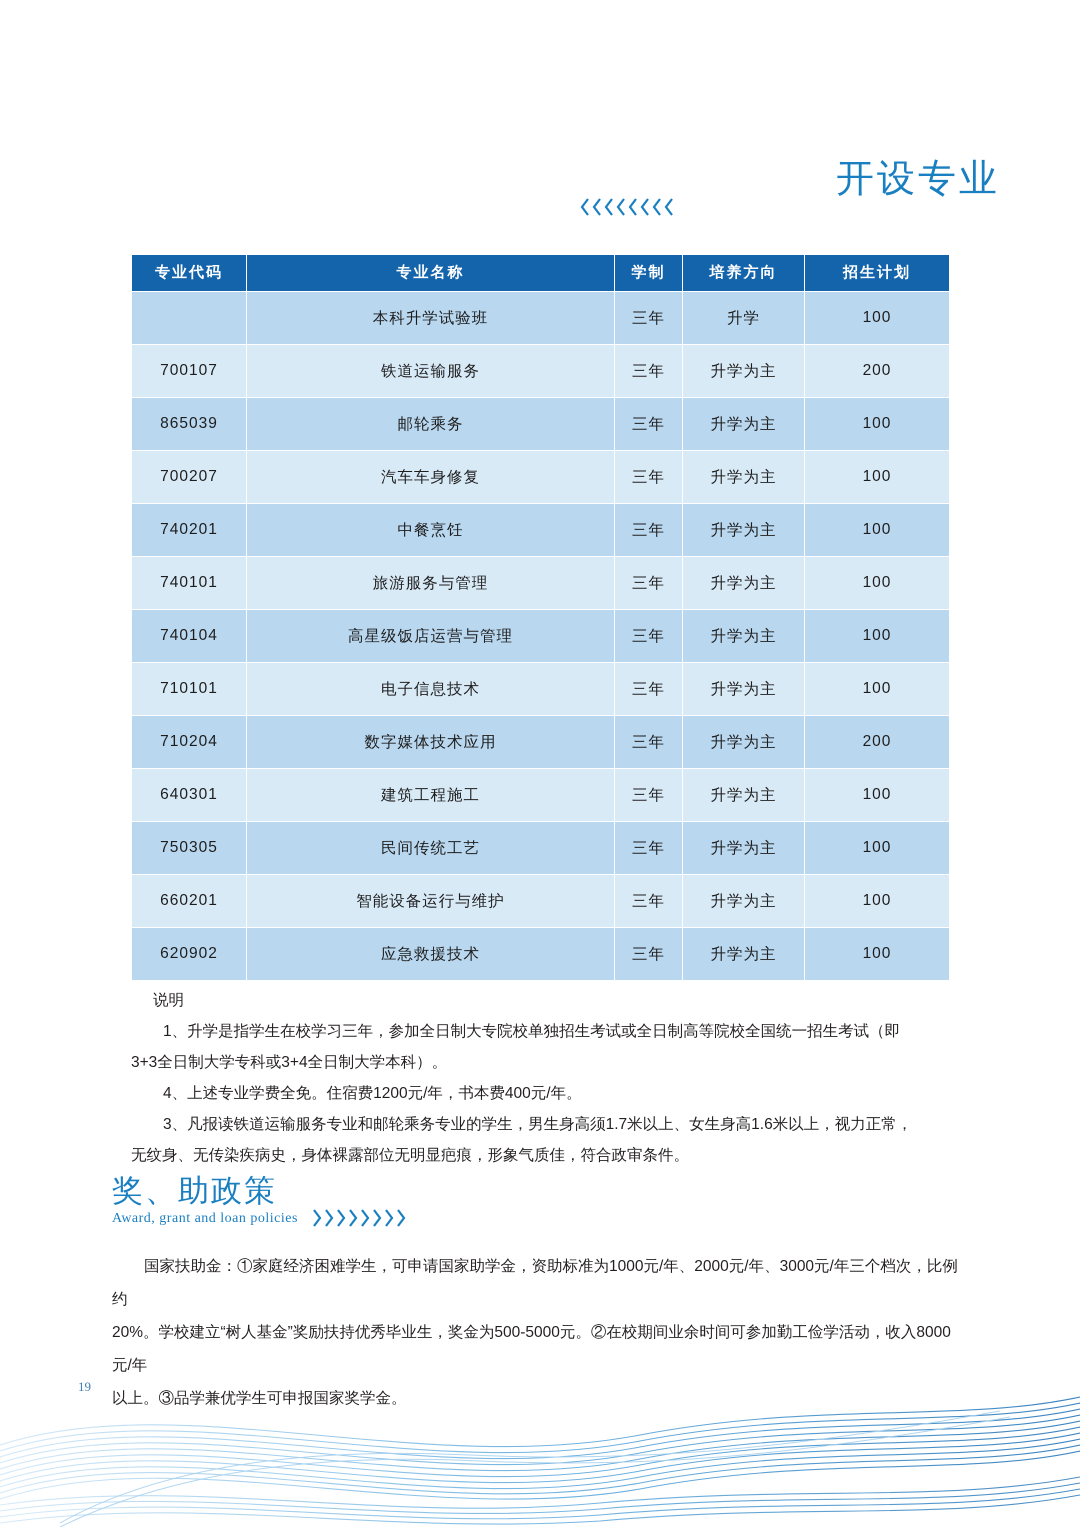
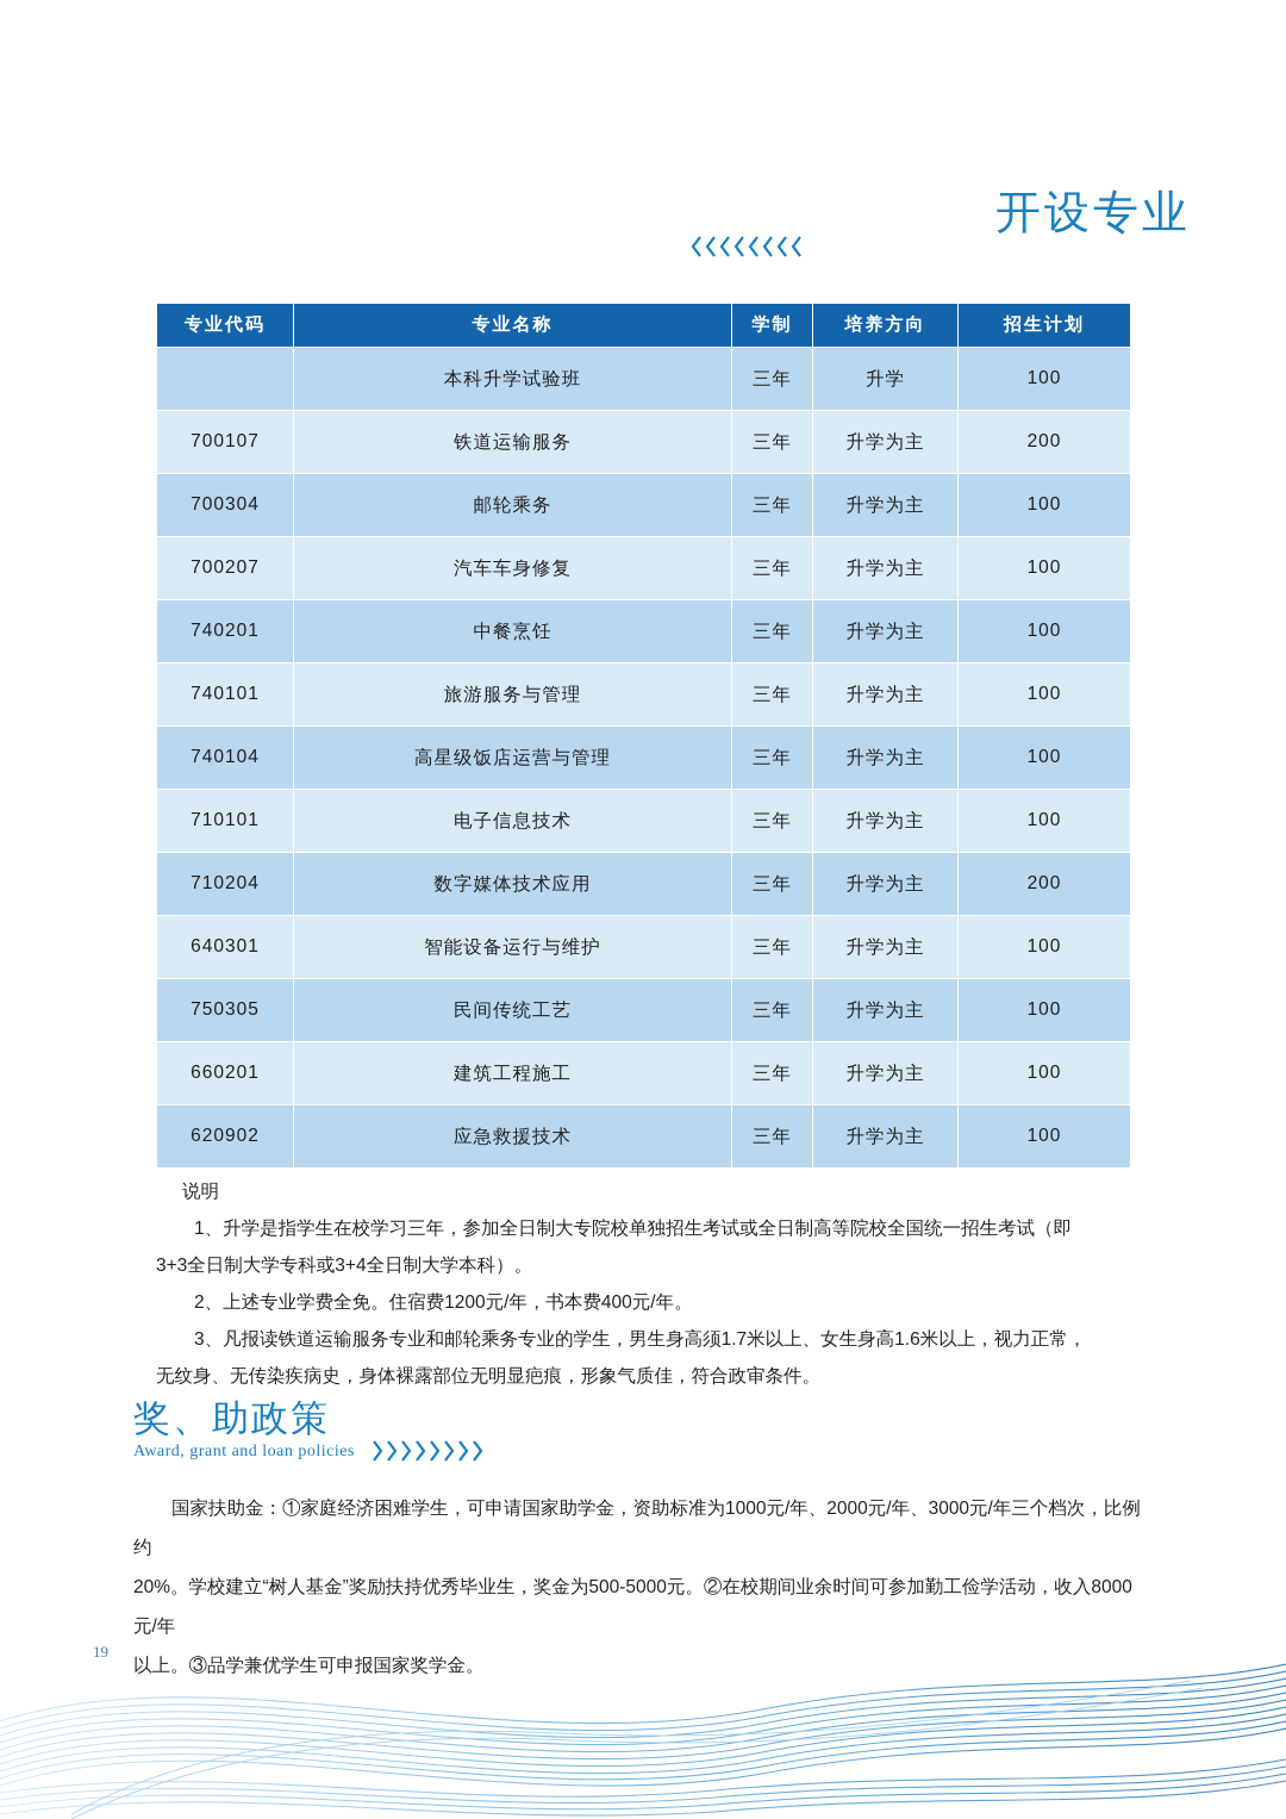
  开设专业
  专业代码	专业名称	学制	培养方向	招生计划
  	本科升学试验班	三年	升学	100
  700107	铁道运输服务	三年	升学为主	200
- 865039	邮轮乘务	三年	升学为主	100
+ 700304	邮轮乘务	三年	升学为主	100
  700207	汽车车身修复	三年	升学为主	100
  740201	中餐烹饪	三年	升学为主	100
  740101	旅游服务与管理	三年	升学为主	100
  740104	高星级饭店运营与管理	三年	升学为主	100
  710101	电子信息技术	三年	升学为主	100
  710204	数字媒体技术应用	三年	升学为主	200
- 640301	建筑工程施工	三年	升学为主	100
+ 640301	智能设备运行与维护	三年	升学为主	100
  750305	民间传统工艺	三年	升学为主	100
- 660201	智能设备运行与维护	三年	升学为主	100
+ 660201	建筑工程施工	三年	升学为主	100
  620902	应急救援技术	三年	升学为主	100
  说明
  1、升学是指学生在校学习三年，参加全日制大专院校单独招生考试或全日制高等院校全国统一招生考试（即
  3+3全日制大学专科或3+4全日制大学本科）。
- 4、上述专业学费全免。住宿费1200元/年，书本费400元/年。
+ 2、上述专业学费全免。住宿费1200元/年，书本费400元/年。
  3、凡报读铁道运输服务专业和邮轮乘务专业的学生，男生身高须1.7米以上、女生身高1.6米以上，视力正常，
  无纹身、无传染疾病史，身体裸露部位无明显疤痕，形象气质佳，符合政审条件。
  奖、助政策
  Award, grant and loan policies
  国家扶助金：①家庭经济困难学生，可申请国家助学金，资助标准为1000元/年、2000元/年、3000元/年三个档次，比例约
  20%。学校建立“树人基金”奖励扶持优秀毕业生，奖金为500-5000元。②在校期间业余时间可参加勤工俭学活动，收入8000元/年
  以上。③品学兼优学生可申报国家奖学金。
  19
